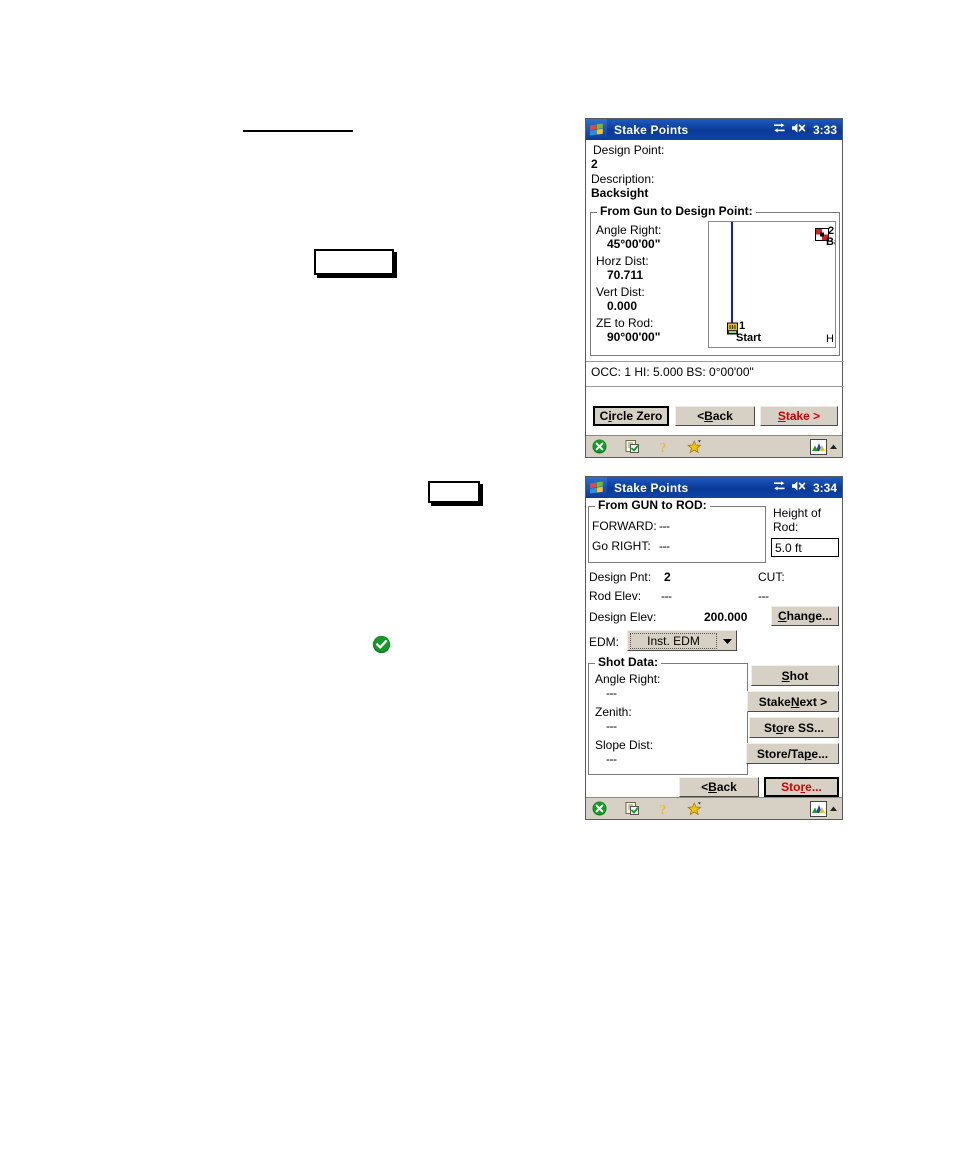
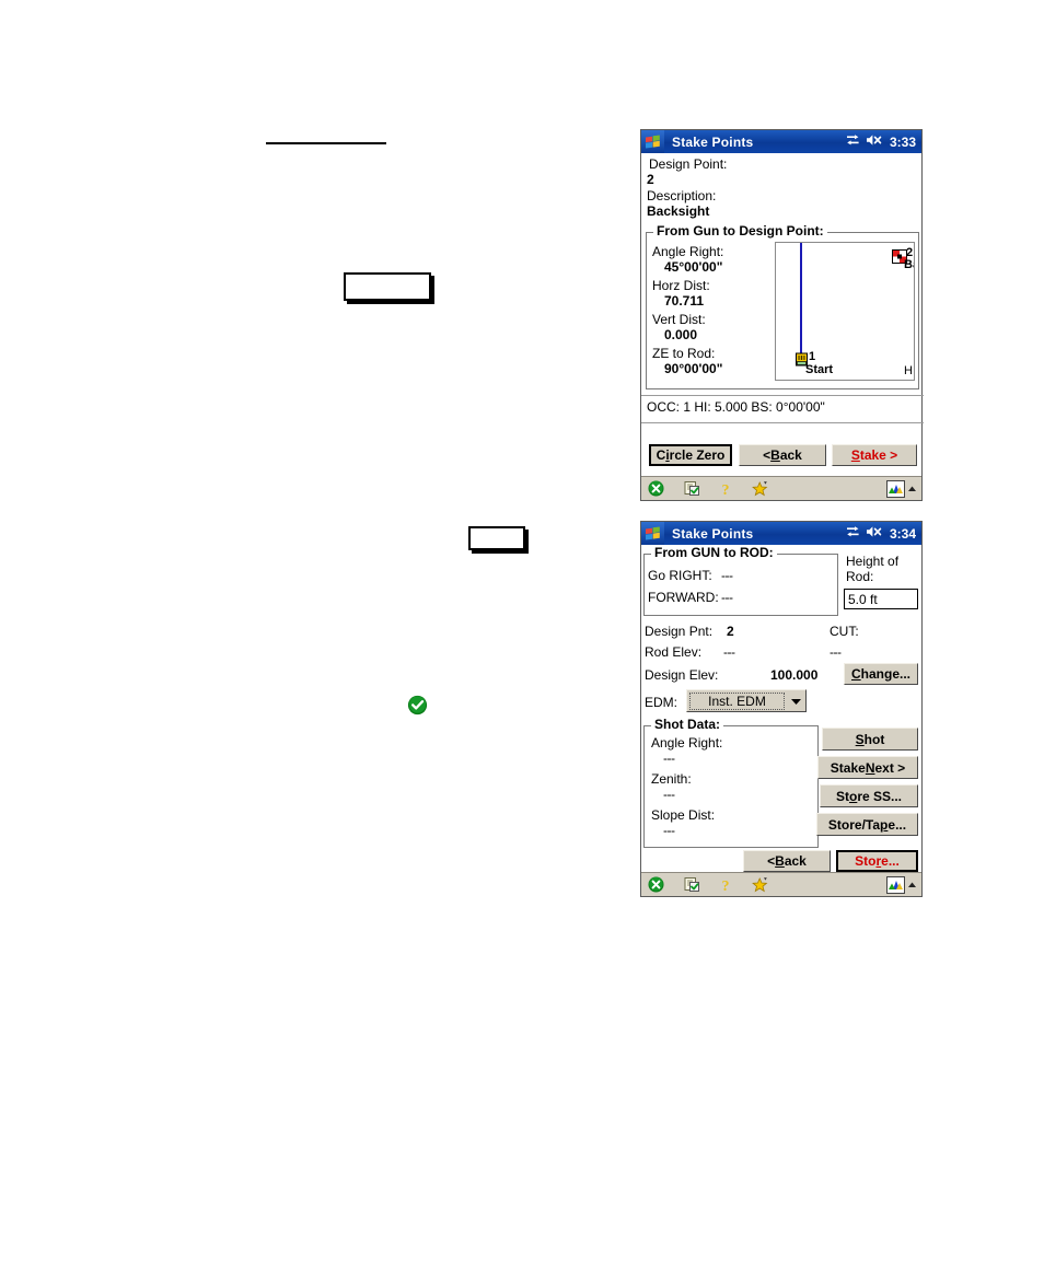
  Stake Points
  3:33
  Design Point:
  2
  Description:
  Backsight
  From Gun to Design Point:
  Angle Right:
  45°00'00"
  Horz Dist:
  70.711
  Vert Dist:
  0.000
  ZE to Rod:
  90°00'00"
  1
  Start
  2
  H
  OCC: 1 HI: 5.000 BS: 0°00'00"
  C
  i
  rcle Zero
  <
  B
  ack
  S
  take >
  ?
  Stake Points
  3:34
  From GUN to ROD:
- FORWARD:
+ Go RIGHT:
  ---
- Go RIGHT:
+ FORWARD:
  ---
  Height of
  Rod:
  5.0 ft
  Design Pnt:
  2
  CUT:
  Rod Elev:
  ---
  ---
  Design Elev:
- 200.000
+ 100.000
  C
  hange...
  EDM:
  Inst. EDM
  Shot Data:
  Angle Right:
  ---
  Zenith:
  ---
  Slope Dist:
  ---
  S
  hot
  Stake
  N
  ext >
  St
  o
  re SS...
  Store/Ta
  p
  e...
  <
  B
  ack
  Sto
  r
  e...
  ?
